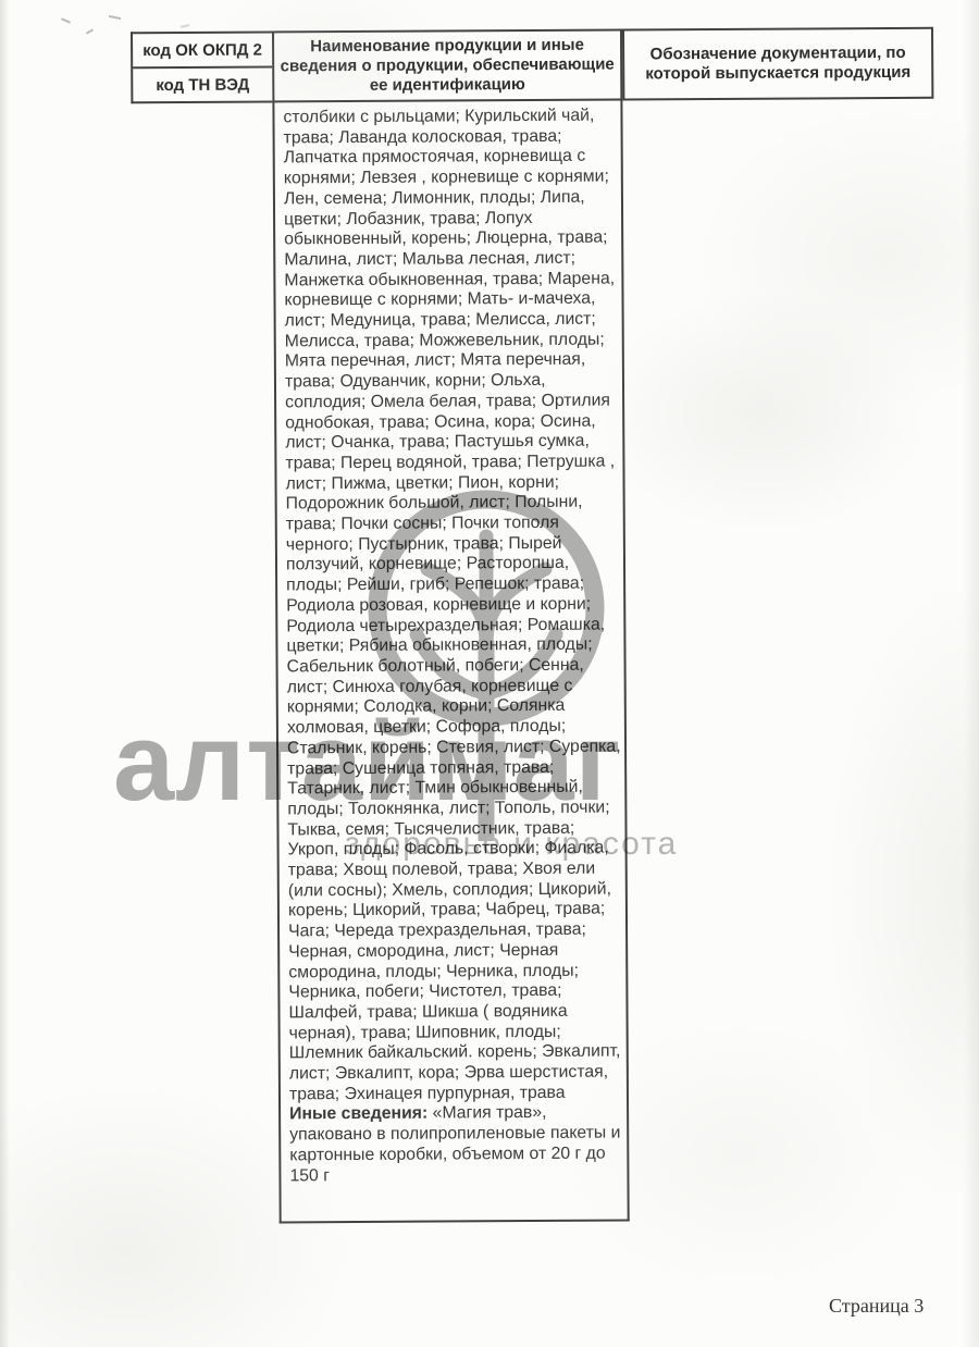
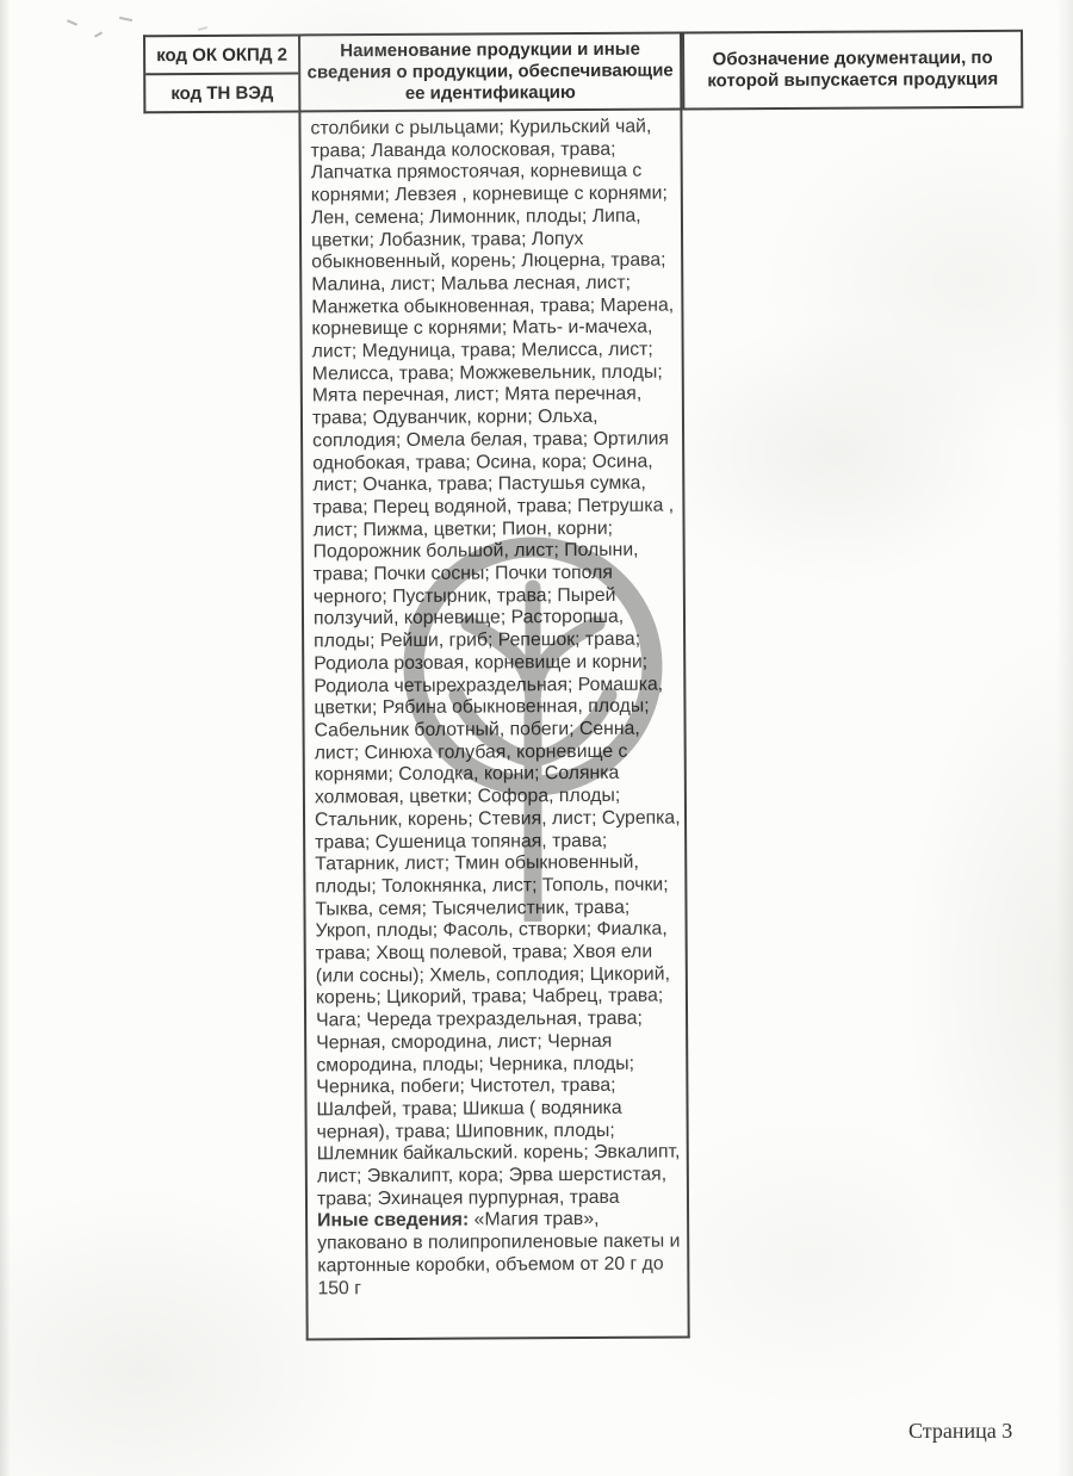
- алтаймаг
- здоровье и красота
